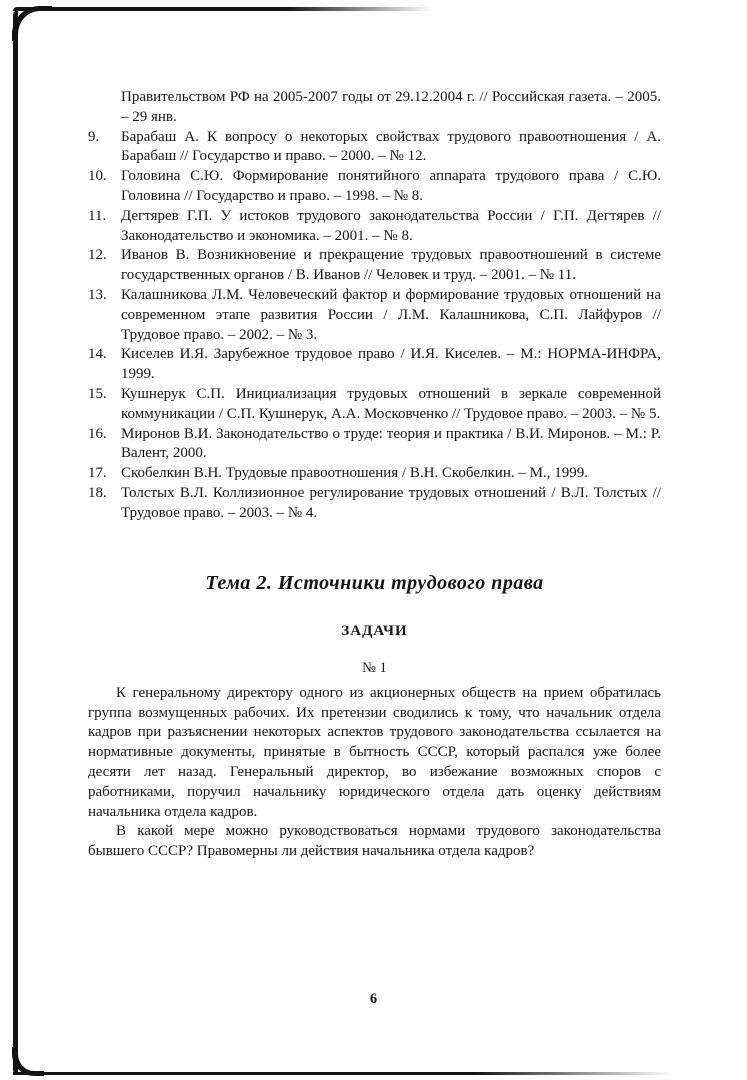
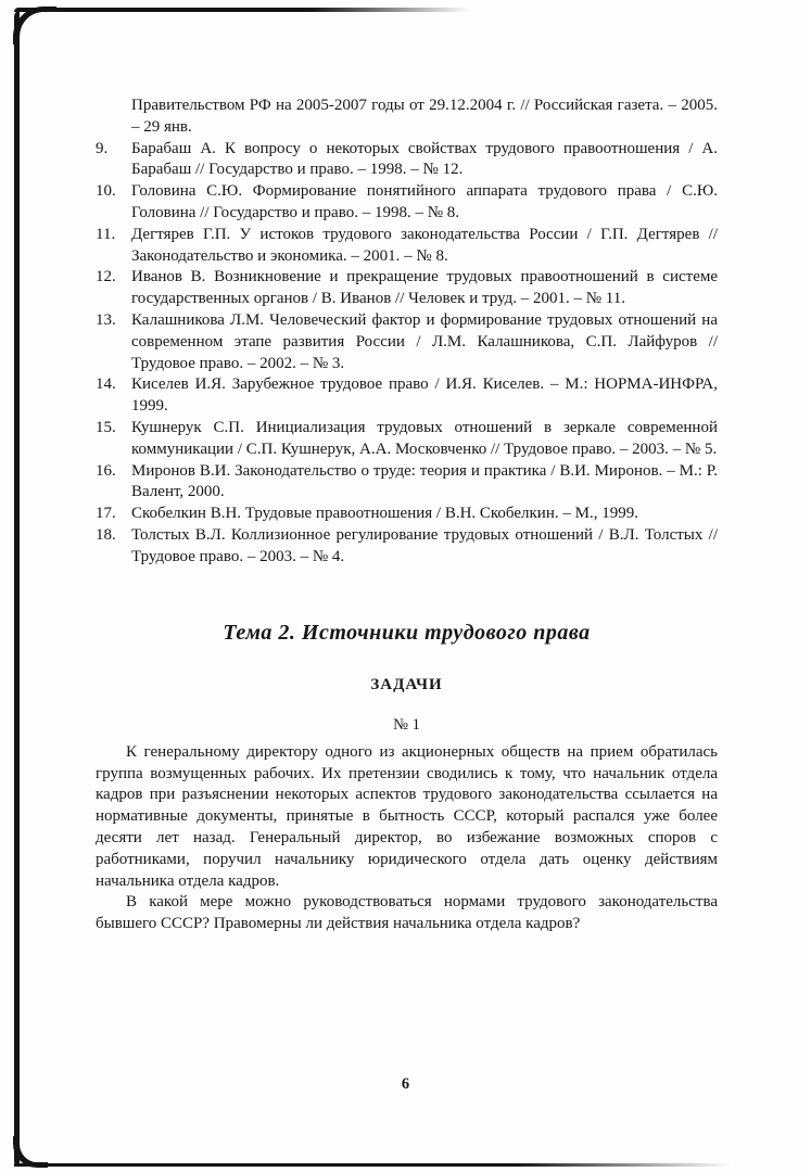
  Правительством РФ на 2005-2007 годы от 29.12.2004 г. // Российская газета. – 2005. – 29 янв.
- 9. Барабаш А. К вопросу о некоторых свойствах трудового правоотношения / А. Барабаш // Государство и право. – 2000. – № 12.
+ 9. Барабаш А. К вопросу о некоторых свойствах трудового правоотношения / А. Барабаш // Государство и право. – 1998. – № 12.
  10. Головина С.Ю. Формирование понятийного аппарата трудового права / С.Ю. Головина // Государство и право. – 1998. – № 8.
  11. Дегтярев Г.П. У истоков трудового законодательства России / Г.П. Дегтярев // Законодательство и экономика. – 2001. – № 8.
  12. Иванов В. Возникновение и прекращение трудовых правоотношений в системе государственных органов / В. Иванов // Человек и труд. – 2001. – № 11.
  13. Калашникова Л.М. Человеческий фактор и формирование трудовых отношений на современном этапе развития России / Л.М. Калашникова, С.П. Лайфуров // Трудовое право. – 2002. – № 3.
  14. Киселев И.Я. Зарубежное трудовое право / И.Я. Киселев. – М.: НОРМА-ИНФРА, 1999.
  15. Кушнерук С.П. Инициализация трудовых отношений в зеркале современной коммуникации / С.П. Кушнерук, А.А. Московченко // Трудовое право. – 2003. – № 5.
  16. Миронов В.И. Законодательство о труде: теория и практика / В.И. Миронов. – М.: Р. Валент, 2000.
  17. Скобелкин В.Н. Трудовые правоотношения / В.Н. Скобелкин. – М., 1999.
  18. Толстых В.Л. Коллизионное регулирование трудовых отношений / В.Л. Толстых // Трудовое право. – 2003. – № 4.
  Тема 2. Источники трудового права
  ЗАДАЧИ
  № 1
  К генеральному директору одного из акционерных обществ на прием обратилась группа возмущенных рабочих. Их претензии сводились к тому, что начальник отдела кадров при разъяснении некоторых аспектов трудового законодательства ссылается на нормативные документы, принятые в бытность СССР, который распался уже более десяти лет назад. Генеральный директор, во избежание возможных споров с работниками, поручил начальнику юридического отдела дать оценку действиям начальника отдела кадров.
  В какой мере можно руководствоваться нормами трудового законодательства бывшего СССР? Правомерны ли действия начальника отдела кадров?
  6
